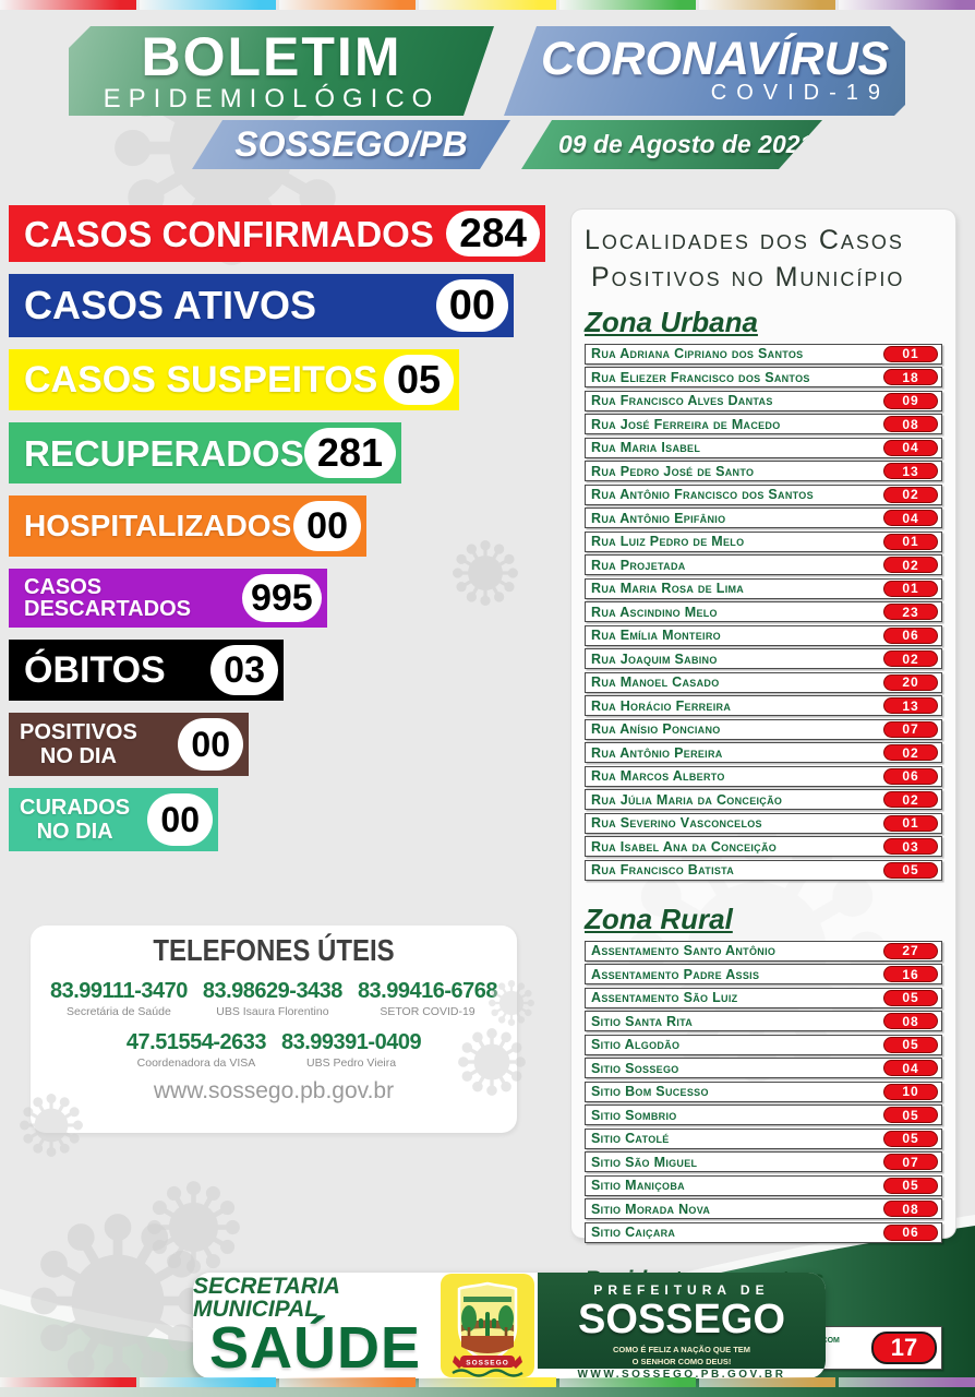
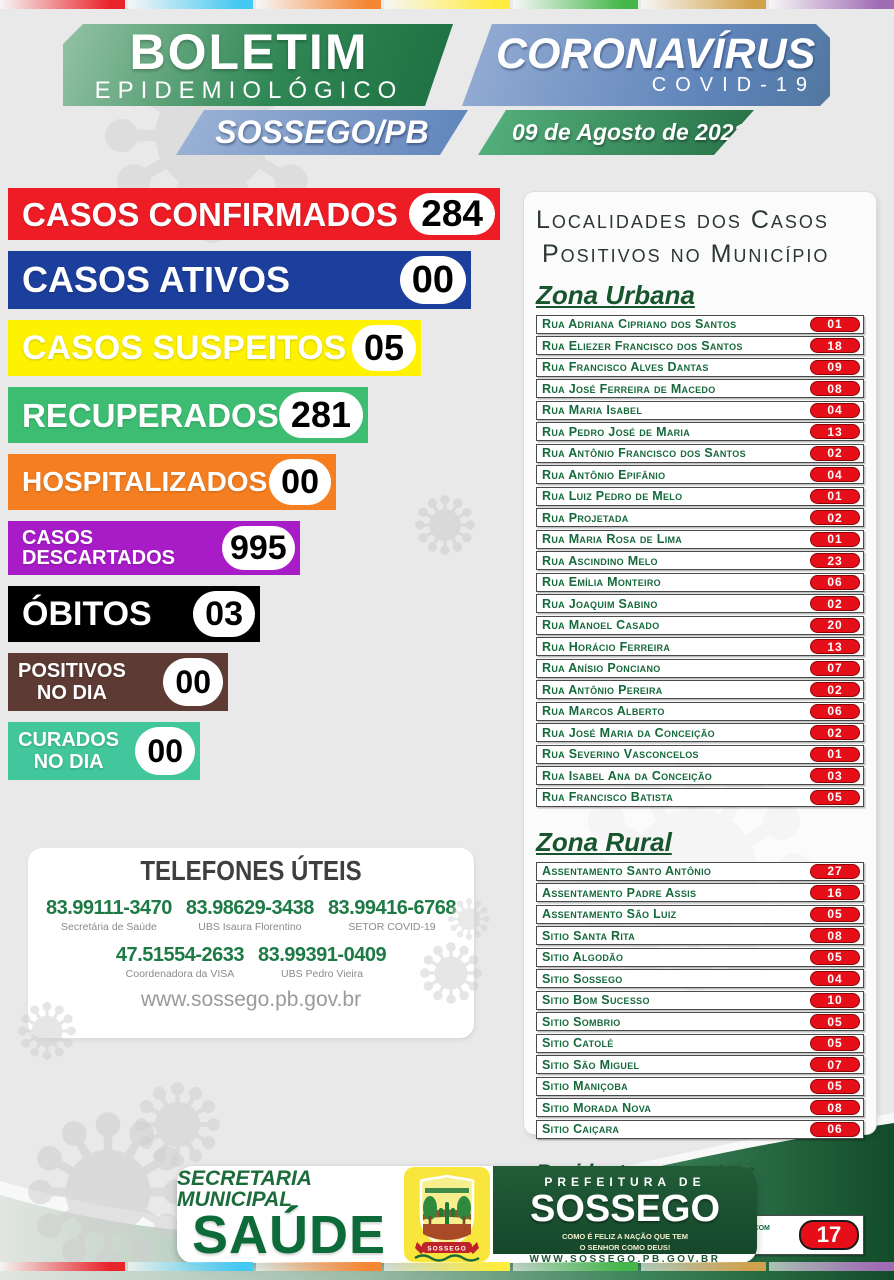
  BOLETIM
  EPIDEMIOLÓGICO
  CORONAVÍRUS
  COVID-19
  SOSSEGO/PB
  09 de Agosto de 202
  CASOS CONFIRMADOS
  284
  CASOS ATIVOS
  00
  CASOS SUSPEITOS
  05
  RECUPERADOS
  281
  HOSPITALIZADOS
  00
  CASOS DESCARTADOS
  995
  ÓBITOS
  03
  POSITIVOS
  NO DIA
  00
  CURADOS
  NO DIA
  00
  Localidades dos Casos
  Positivos no Município
  Zona Urbana
  Rua Adriana Cipriano dos Santos
  01
  Rua Eliezer Francisco dos Santos
  18
  Rua Francisco Alves Dantas
  09
  Rua José Ferreira de Macedo
  08
  Rua Maria Isabel
  04
- Rua Pedro José de Santo
+ Rua Pedro José de Maria
  13
  Rua Antônio Francisco dos Santos
  02
  Rua Antônio Epifânio
  04
  Rua Luiz Pedro de Melo
  01
  Rua Projetada
  02
  Rua Maria Rosa de Lima
  01
  Rua Ascindino Melo
  23
  Rua Emília Monteiro
  06
  Rua Joaquim Sabino
  02
  Rua Manoel Casado
  20
  Rua Horácio Ferreira
  13
  Rua Anísio Ponciano
  07
  Rua Antônio Pereira
  02
  Rua Marcos Alberto
  06
- Rua Júlia Maria da Conceição
+ Rua José Maria da Conceição
  02
  Rua Severino Vasconcelos
  01
  Rua Isabel Ana da Conceição
  03
  Rua Francisco Batista
  05
  Zona Rural
  Assentamento Santo Antônio
  27
  Assentamento Padre Assis
  16
  Assentamento São Luiz
  05
  Sitio Santa Rita
  08
  Sitio Algodão
  05
  Sitio Sossego
  04
  Sitio Bom Sucesso
  10
  Sitio Sombrio
  05
  Sitio Catolé
  05
  Sitio São Miguel
  07
  Sitio Maniçoba
  05
  Sitio Morada Nova
  08
  Sitio Caiçara
  06
  17
  TELEFONES ÚTEIS
  83.99111-3470
  Secretária de Saúde
  83.98629-3438
  UBS Isaura Florentino
  83.99416-6768
  SETOR COVID-19
  47.51554-2633
  Coordenadora da VISA
  83.99391-0409
  UBS Pedro Vieira
  www.sossego.pb.gov.br
  SECRETARIA MUNICIPAL
  SAÚDE
  PREFEITURA DE
  SOSSEGO
  COMO É FELIZ A NAÇÃO QUE TEM
  O SENHOR COMO DEUS!
  WWW.SOSSEGO.PB.GOV.BR
